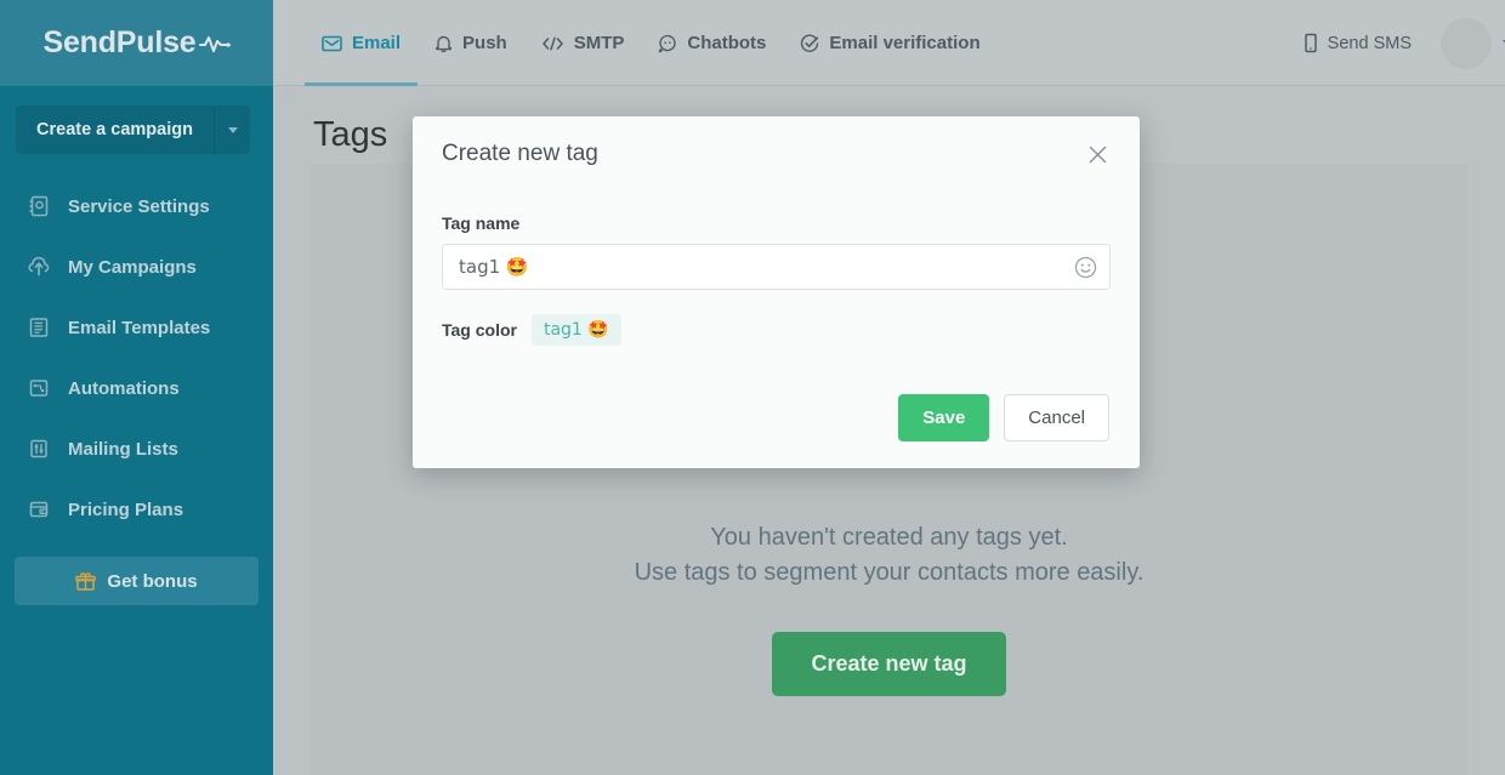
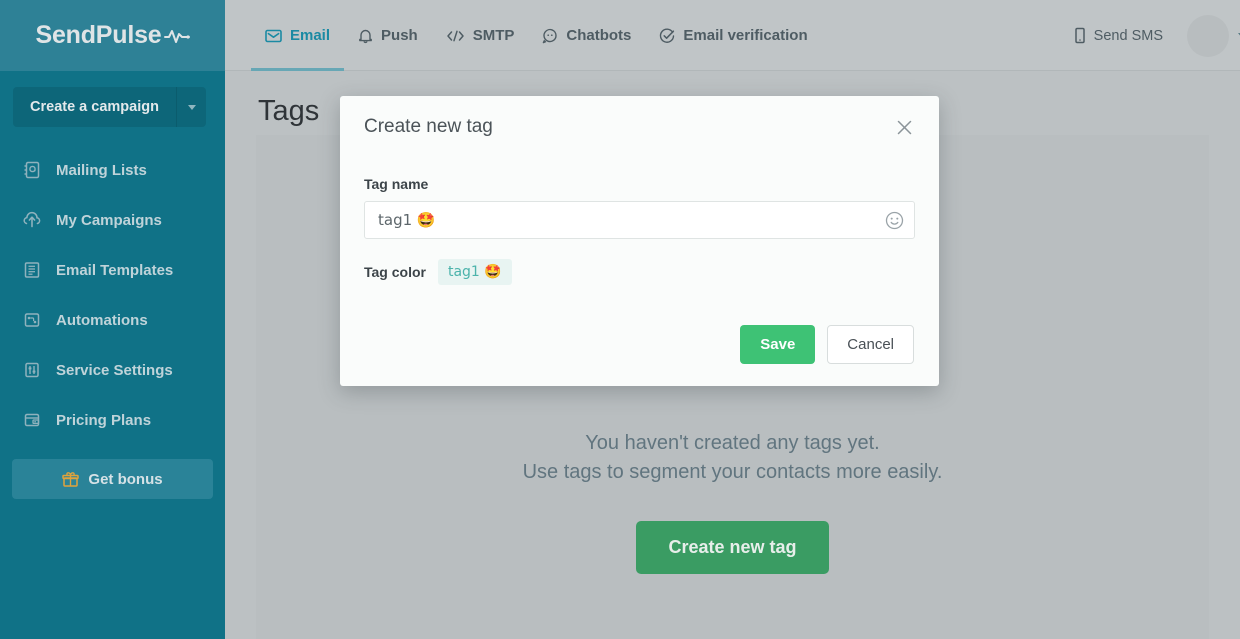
  SendPulse
  Create a campaign
- Service Settings
+ Mailing Lists
  My Campaigns
  Email Templates
  Automations
- Mailing Lists
+ Service Settings
  Pricing Plans
  Get bonus
  Email
  Push
  SMTP
  Chatbots
  Email verification
  Send SMS
  Tags
  You haven't created any tags yet.
  Use tags to segment your contacts more easily.
  Create new tag
  Create new tag
  Tag name
  tag1 🤩
  Tag color
  tag1 🤩
  Save
  Cancel
